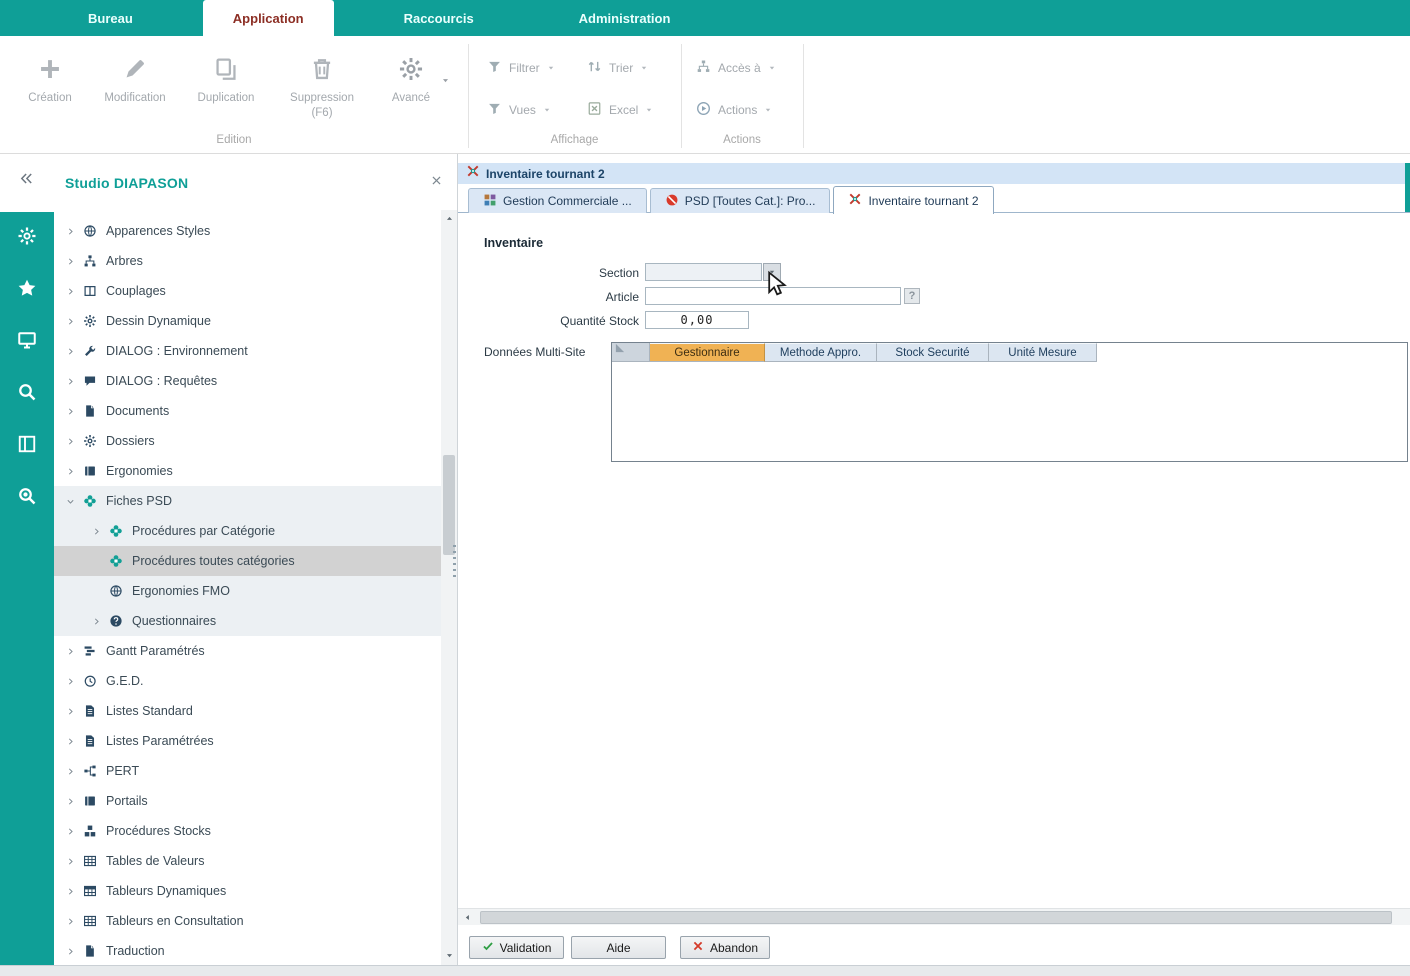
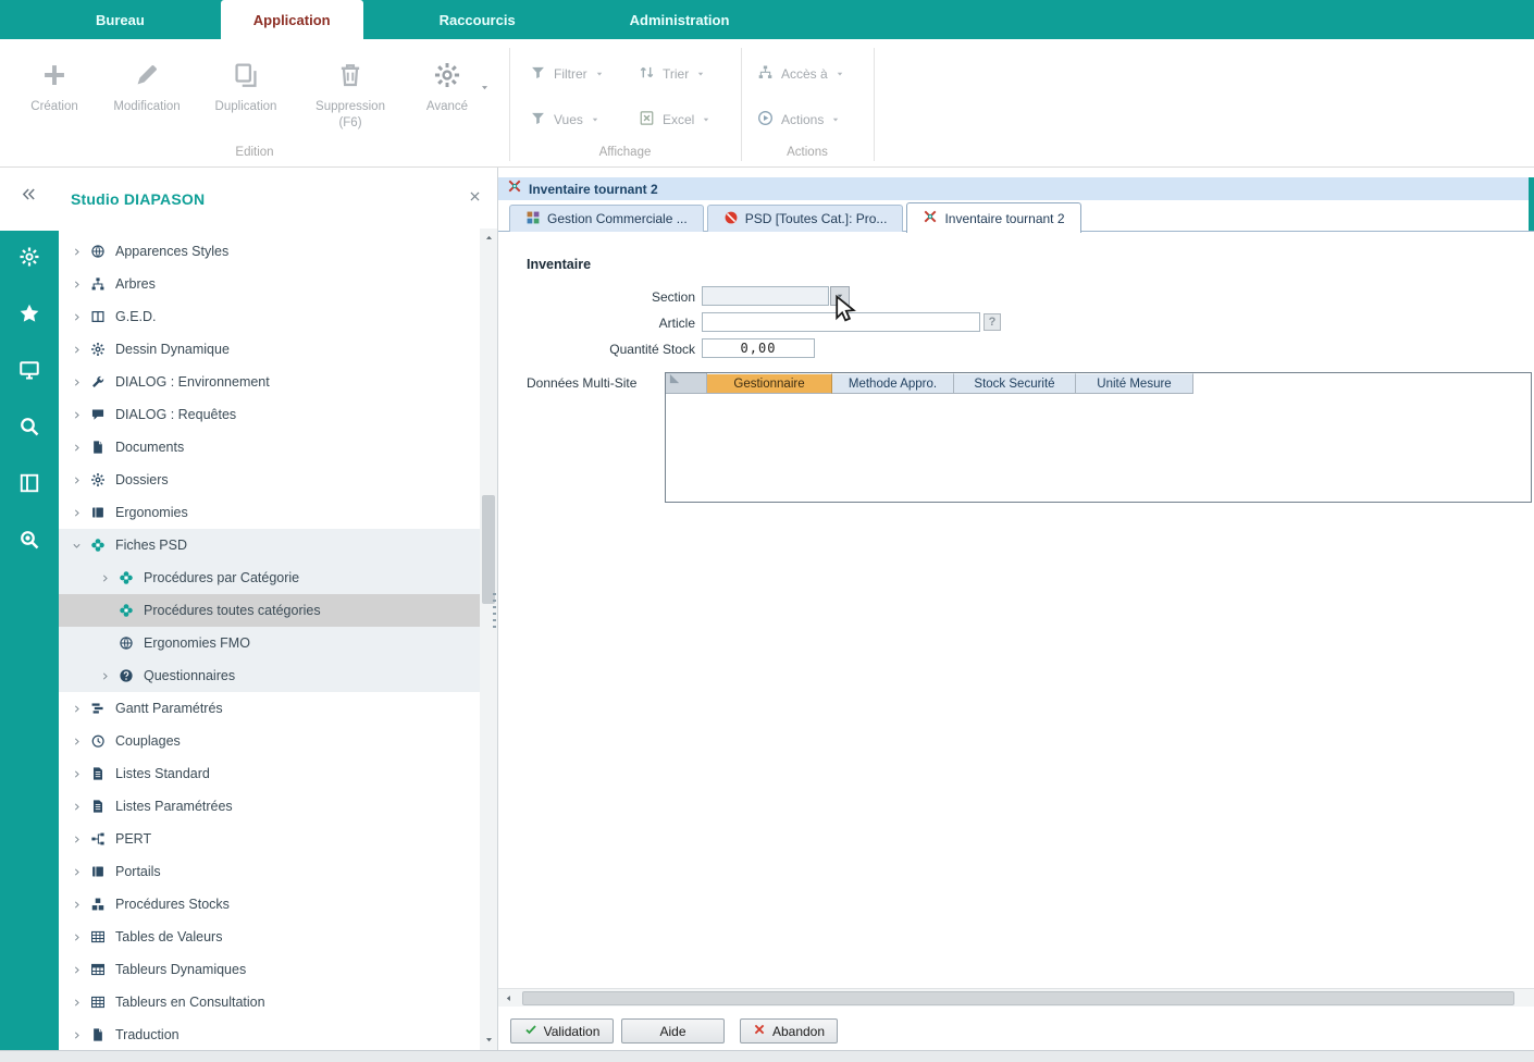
  Bureau
  Application
  Raccourcis
  Administration
  Création
  Modification
  Duplication
  Suppression
  (F6)
  Avancé
  Filtrer
  Trier
  Vues
  Excel
  Accès à
  Actions
  Edition
  Affichage
  Actions
  Studio DIAPASON
  Apparences Styles
  Arbres
- Couplages
+ G.E.D.
  Dessin Dynamique
  DIALOG : Environnement
  DIALOG : Requêtes
  Documents
  Dossiers
  Ergonomies
  Fiches PSD
  Procédures par Catégorie
  Procédures toutes catégories
  Ergonomies FMO
  Questionnaires
  Gantt Paramétrés
- G.E.D.
+ Couplages
  Listes Standard
  Listes Paramétrées
  PERT
  Portails
  Procédures Stocks
  Tables de Valeurs
  Tableurs Dynamiques
  Tableurs en Consultation
  Traduction
  Inventaire tournant 2
  Gestion Commerciale ...
  PSD [Toutes Cat.]: Pro...
  Inventaire tournant 2
  Inventaire
  Section
  Article
  ?
  Quantité Stock
  0,00
  Données Multi-Site
  Gestionnaire
  Methode Appro.
  Stock Securité
  Unité Mesure
  Validation
  Aide
  Abandon
